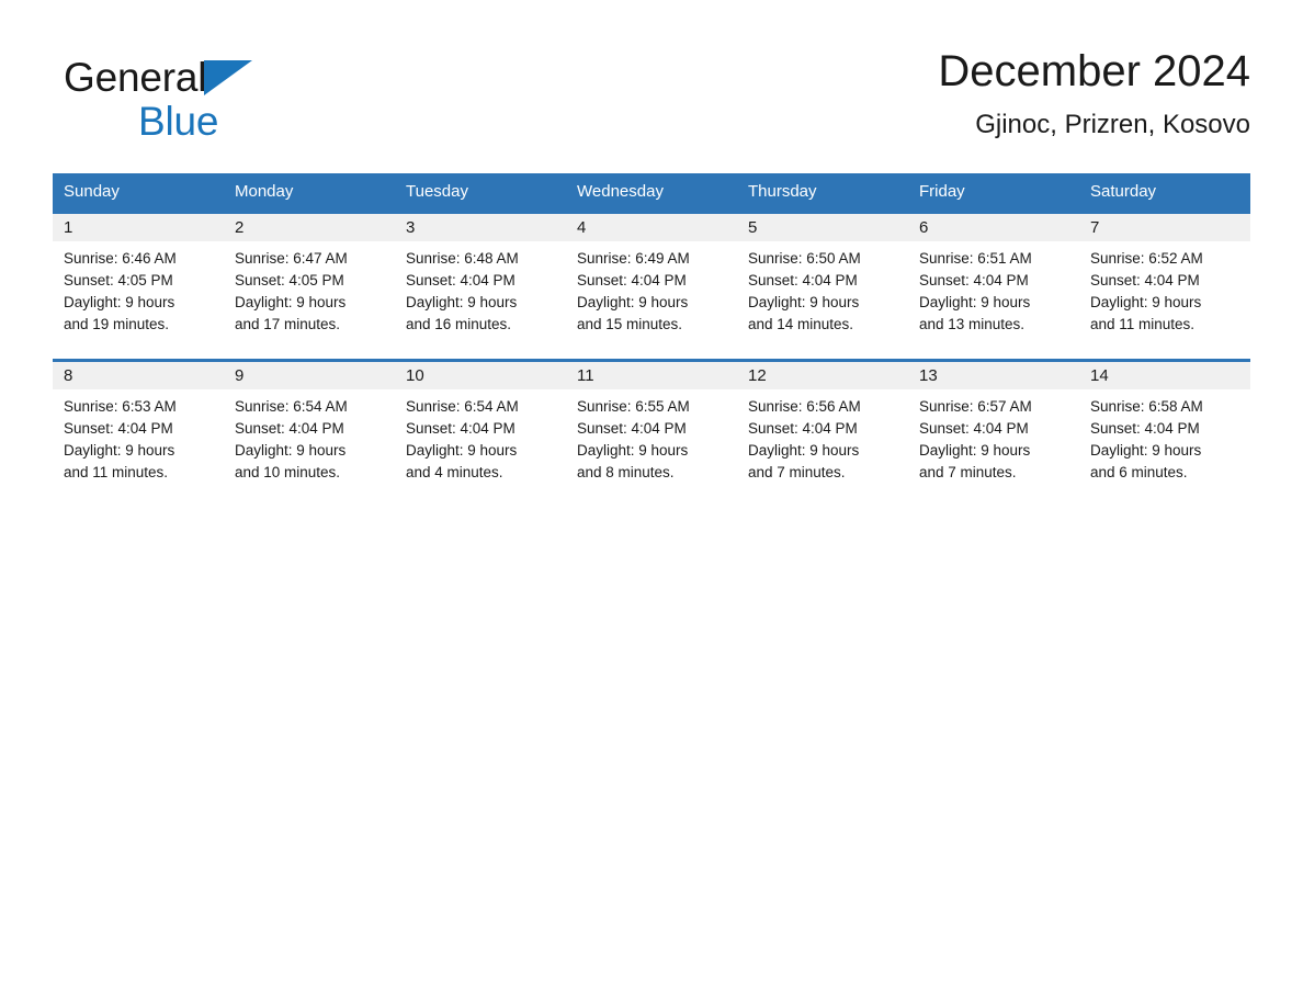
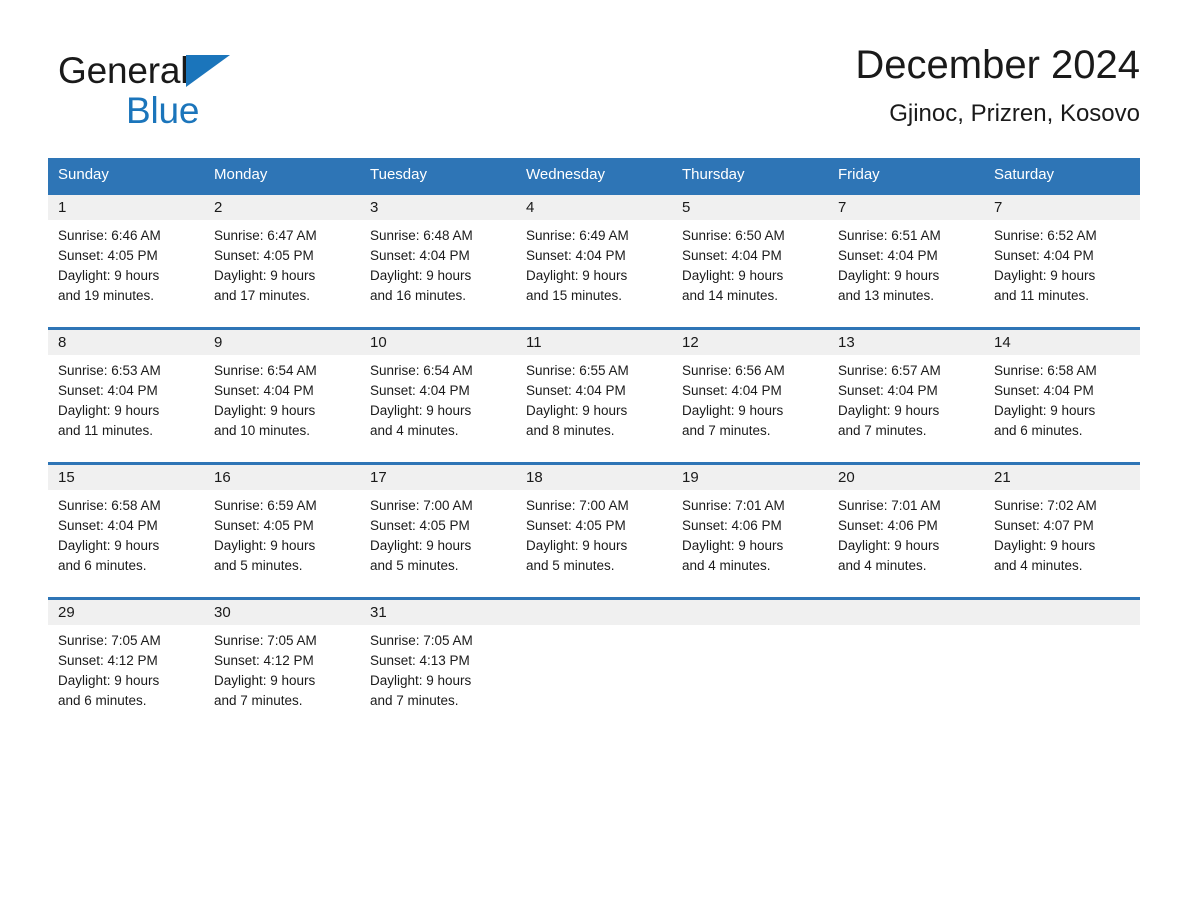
  General
  Blue
  December 2024
  Gjinoc, Prizren, Kosovo
  Sunday	Monday	Tuesday	Wednesday	Thursday	Friday	Saturday
- 1 Sunrise: 6:46 AM Sunset: 4:05 PM Daylight: 9 hours and 19 minutes.	2 Sunrise: 6:47 AM Sunset: 4:05 PM Daylight: 9 hours and 17 minutes.	3 Sunrise: 6:48 AM Sunset: 4:04 PM Daylight: 9 hours and 16 minutes.	4 Sunrise: 6:49 AM Sunset: 4:04 PM Daylight: 9 hours and 15 minutes.	5 Sunrise: 6:50 AM Sunset: 4:04 PM Daylight: 9 hours and 14 minutes.	6 Sunrise: 6:51 AM Sunset: 4:04 PM Daylight: 9 hours and 13 minutes.	7 Sunrise: 6:52 AM Sunset: 4:04 PM Daylight: 9 hours and 11 minutes.
+ 1 Sunrise: 6:46 AM Sunset: 4:05 PM Daylight: 9 hours and 19 minutes.	2 Sunrise: 6:47 AM Sunset: 4:05 PM Daylight: 9 hours and 17 minutes.	3 Sunrise: 6:48 AM Sunset: 4:04 PM Daylight: 9 hours and 16 minutes.	4 Sunrise: 6:49 AM Sunset: 4:04 PM Daylight: 9 hours and 15 minutes.	5 Sunrise: 6:50 AM Sunset: 4:04 PM Daylight: 9 hours and 14 minutes.	7 Sunrise: 6:51 AM Sunset: 4:04 PM Daylight: 9 hours and 13 minutes.	7 Sunrise: 6:52 AM Sunset: 4:04 PM Daylight: 9 hours and 11 minutes.
  8 Sunrise: 6:53 AM Sunset: 4:04 PM Daylight: 9 hours and 11 minutes.	9 Sunrise: 6:54 AM Sunset: 4:04 PM Daylight: 9 hours and 10 minutes.	10 Sunrise: 6:54 AM Sunset: 4:04 PM Daylight: 9 hours and 4 minutes.	11 Sunrise: 6:55 AM Sunset: 4:04 PM Daylight: 9 hours and 8 minutes.	12 Sunrise: 6:56 AM Sunset: 4:04 PM Daylight: 9 hours and 7 minutes.	13 Sunrise: 6:57 AM Sunset: 4:04 PM Daylight: 9 hours and 7 minutes.	14 Sunrise: 6:58 AM Sunset: 4:04 PM Daylight: 9 hours and 6 minutes.
+ 15 Sunrise: 6:58 AM Sunset: 4:04 PM Daylight: 9 hours and 6 minutes.	16 Sunrise: 6:59 AM Sunset: 4:05 PM Daylight: 9 hours and 5 minutes.	17 Sunrise: 7:00 AM Sunset: 4:05 PM Daylight: 9 hours and 5 minutes.	18 Sunrise: 7:00 AM Sunset: 4:05 PM Daylight: 9 hours and 5 minutes.	19 Sunrise: 7:01 AM Sunset: 4:06 PM Daylight: 9 hours and 4 minutes.	20 Sunrise: 7:01 AM Sunset: 4:06 PM Daylight: 9 hours and 4 minutes.	21 Sunrise: 7:02 AM Sunset: 4:07 PM Daylight: 9 hours and 4 minutes.
+ 29 Sunrise: 7:05 AM Sunset: 4:12 PM Daylight: 9 hours and 6 minutes.	30 Sunrise: 7:05 AM Sunset: 4:12 PM Daylight: 9 hours and 7 minutes.	31 Sunrise: 7:05 AM Sunset: 4:13 PM Daylight: 9 hours and 7 minutes.
